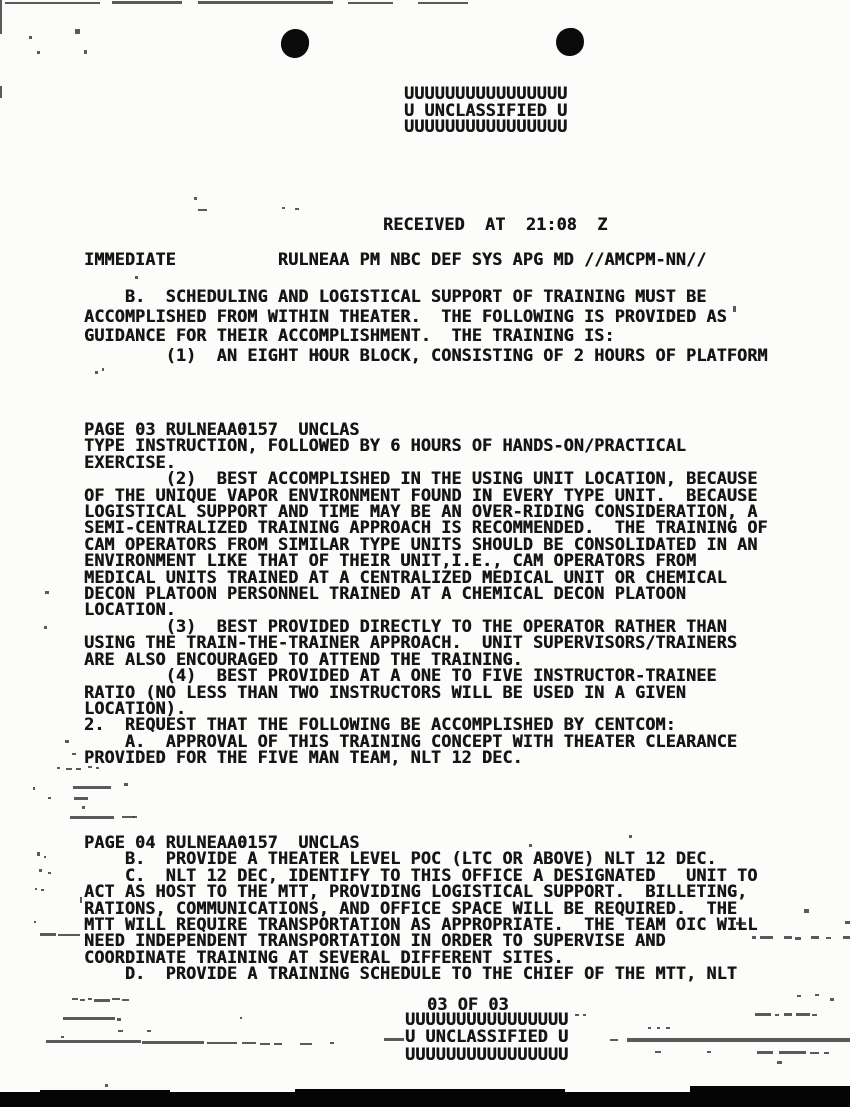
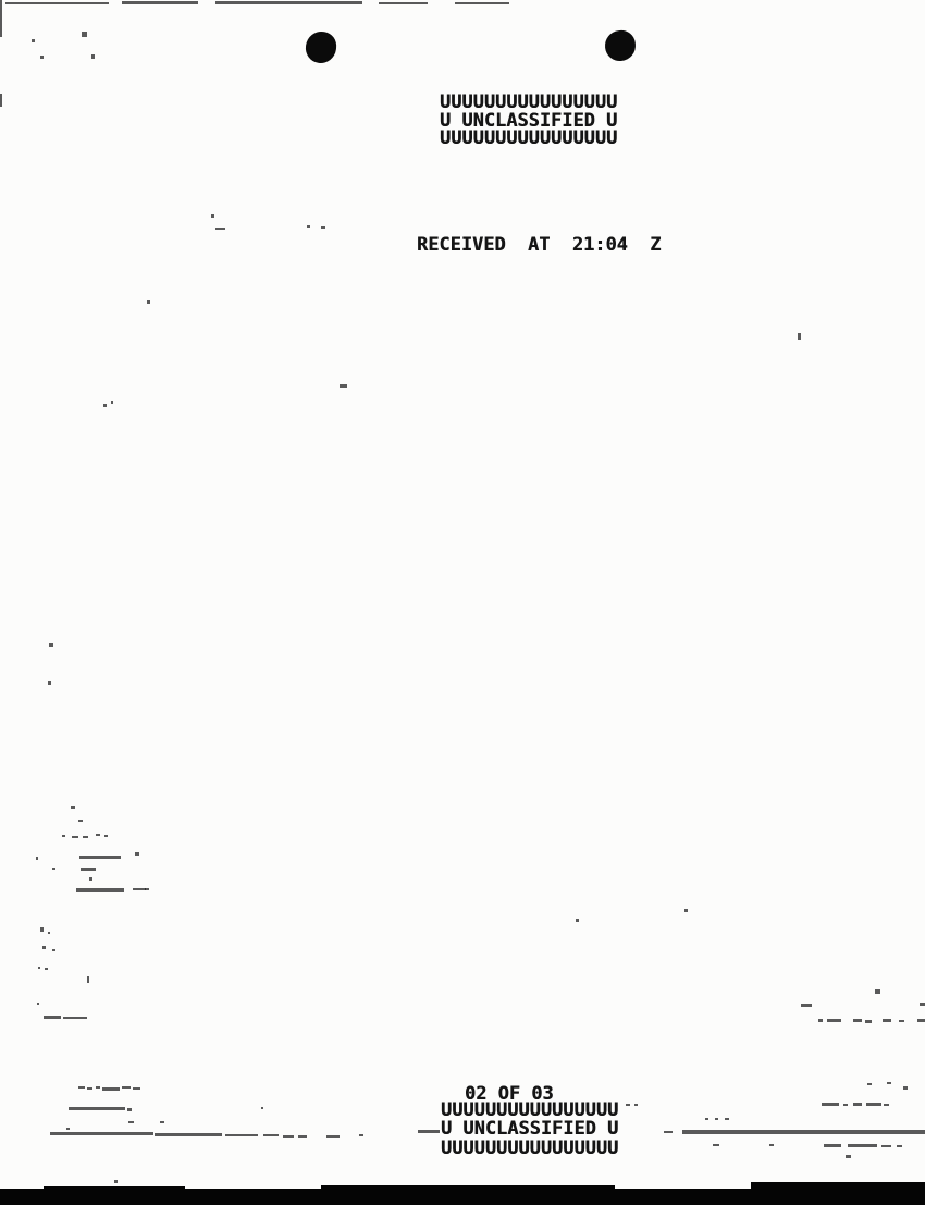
  UUUUUUUUUUUUUUUU
  U UNCLASSIFIED U
  UUUUUUUUUUUUUUUU
- RECEIVED AT 21:08 Z
+ RECEIVED AT 21:04 Z
- IMMEDIATE RULNEAA PM NBC DEF SYS APG MD //AMCPM-NN//
- B. SCHEDULING AND LOGISTICAL SUPPORT OF TRAINING MUST BE
- ACCOMPLISHED FROM WITHIN THEATER. THE FOLLOWING IS PROVIDED AS
- GUIDANCE FOR THEIR ACCOMPLISHMENT. THE TRAINING IS:
- (1) AN EIGHT HOUR BLOCK, CONSISTING OF 2 HOURS OF PLATFORM
- PAGE 03 RULNEAA0157 UNCLAS
- TYPE INSTRUCTION, FOLLOWED BY 6 HOURS OF HANDS-ON/PRACTICAL
- EXERCISE.
- (2) BEST ACCOMPLISHED IN THE USING UNIT LOCATION, BECAUSE
- OF THE UNIQUE VAPOR ENVIRONMENT FOUND IN EVERY TYPE UNIT. BECAUSE
- LOGISTICAL SUPPORT AND TIME MAY BE AN OVER-RIDING CONSIDERATION, A
- SEMI-CENTRALIZED TRAINING APPROACH IS RECOMMENDED. THE TRAINING OF
- CAM OPERATORS FROM SIMILAR TYPE UNITS SHOULD BE CONSOLIDATED IN AN
- ENVIRONMENT LIKE THAT OF THEIR UNIT,I.E., CAM OPERATORS FROM
- MEDICAL UNITS TRAINED AT A CENTRALIZED MEDICAL UNIT OR CHEMICAL
- DECON PLATOON PERSONNEL TRAINED AT A CHEMICAL DECON PLATOON
- LOCATION.
- (3) BEST PROVIDED DIRECTLY TO THE OPERATOR RATHER THAN
- USING THE TRAIN-THE-TRAINER APPROACH. UNIT SUPERVISORS/TRAINERS
- ARE ALSO ENCOURAGED TO ATTEND THE TRAINING.
- (4) BEST PROVIDED AT A ONE TO FIVE INSTRUCTOR-TRAINEE
- RATIO (NO LESS THAN TWO INSTRUCTORS WILL BE USED IN A GIVEN
- LOCATION).
- 2. REQUEST THAT THE FOLLOWING BE ACCOMPLISHED BY CENTCOM:
- A. APPROVAL OF THIS TRAINING CONCEPT WITH THEATER CLEARANCE
- PROVIDED FOR THE FIVE MAN TEAM, NLT 12 DEC.
- PAGE 04 RULNEAA0157 UNCLAS
- B. PROVIDE A THEATER LEVEL POC (LTC OR ABOVE) NLT 12 DEC.
- C. NLT 12 DEC, IDENTIFY TO THIS OFFICE A DESIGNATED UNIT TO
- ACT AS HOST TO THE MTT, PROVIDING LOGISTICAL SUPPORT. BILLETING,
- RATIONS, COMMUNICATIONS, AND OFFICE SPACE WILL BE REQUIRED. THE
- MTT WILL REQUIRE TRANSPORTATION AS APPROPRIATE. THE TEAM OIC WILL
- NEED INDEPENDENT TRANSPORTATION IN ORDER TO SUPERVISE AND
- COORDINATE TRAINING AT SEVERAL DIFFERENT SITES.
- D. PROVIDE A TRAINING SCHEDULE TO THE CHIEF OF THE MTT, NLT
- 03 OF 03
+ 02 OF 03
  UUUUUUUUUUUUUUUU
  U UNCLASSIFIED U
  UUUUUUUUUUUUUUUU
